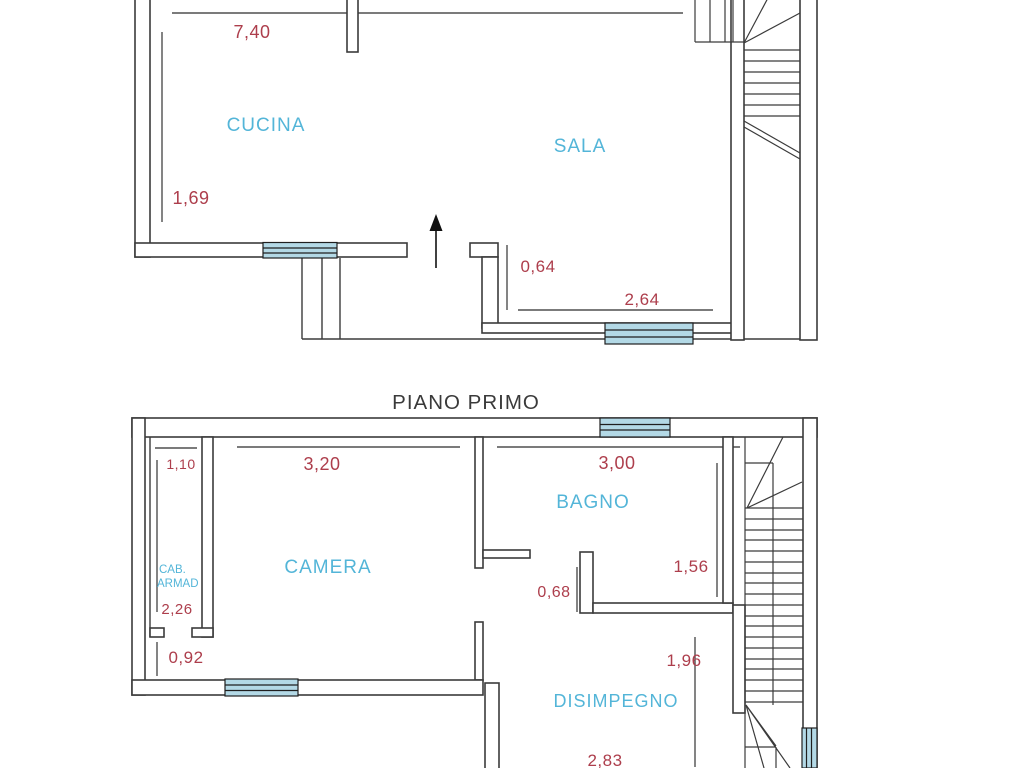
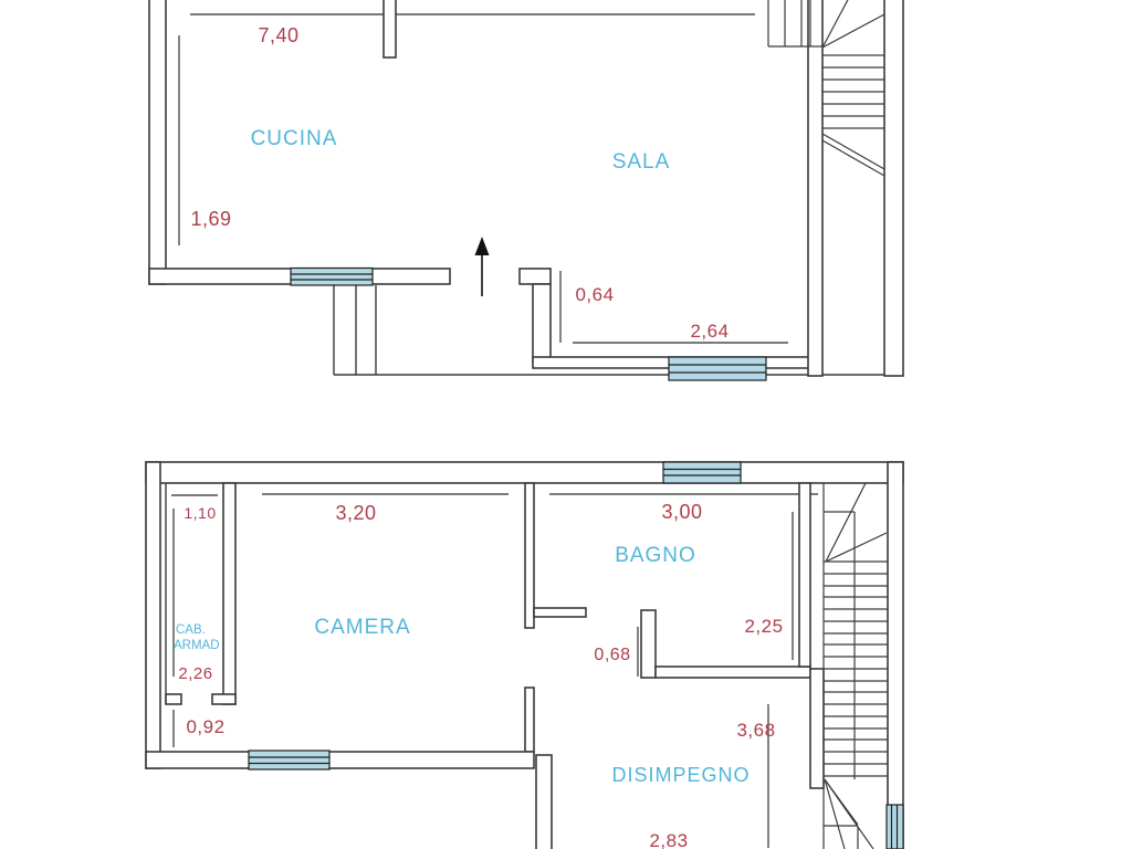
  CUCINA
  SALA
  7,40
  1,69
  0,64
  2,64
- PIANO PRIMO
  CAMERA
  BAGNO
  DISIMPEGNO
  CAB.
  ARMAD
  1,10
  2,26
  3,20
  0,92
  3,00
- 1,56
+ 2,25
  0,68
- 1,96
+ 3,68
  2,83
